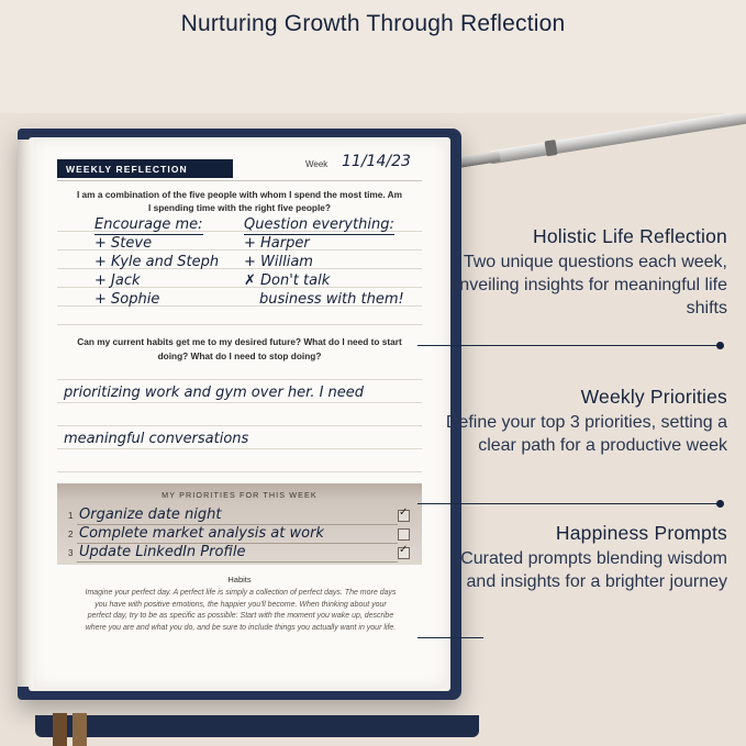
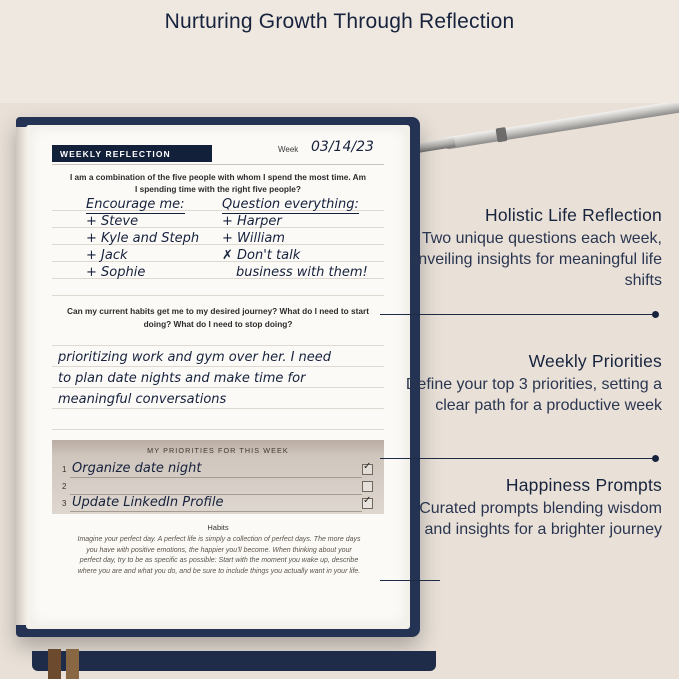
  Nurturing Growth Through Reflection
  WEEKLY REFLECTION
  Week
- 11/14/23
+ 03/14/23
  I am a combination of the five people with whom I spend the most time. Am I spending time with the right five people?
  Encourage me:
  + Steve
  + Kyle and Steph
  + Jack
  + Sophie
  Question everything:
  + Harper
  + William
  ✗ Don't talk
  business with them!
- Can my current habits get me to my desired future? What do I need to start doing? What do I need to stop doing?
+ Can my current habits get me to my desired journey? What do I need to start doing? What do I need to stop doing?
  prioritizing work and gym over her. I need
+ to plan date nights and make time for
  meaningful conversations
  MY PRIORITIES FOR THIS WEEK
  1
  Organize date night
  2
- Complete market analysis at work
  3
  Update LinkedIn Profile
  Habits
  Holistic Life Reflection
  Two unique questions each week, unveiling insights for meaningful life shifts
  Weekly Priorities
  Define your top 3 priorities, setting a clear path for a productive week
  Happiness Prompts
  Curated prompts blending wisdom and insights for a brighter journey
